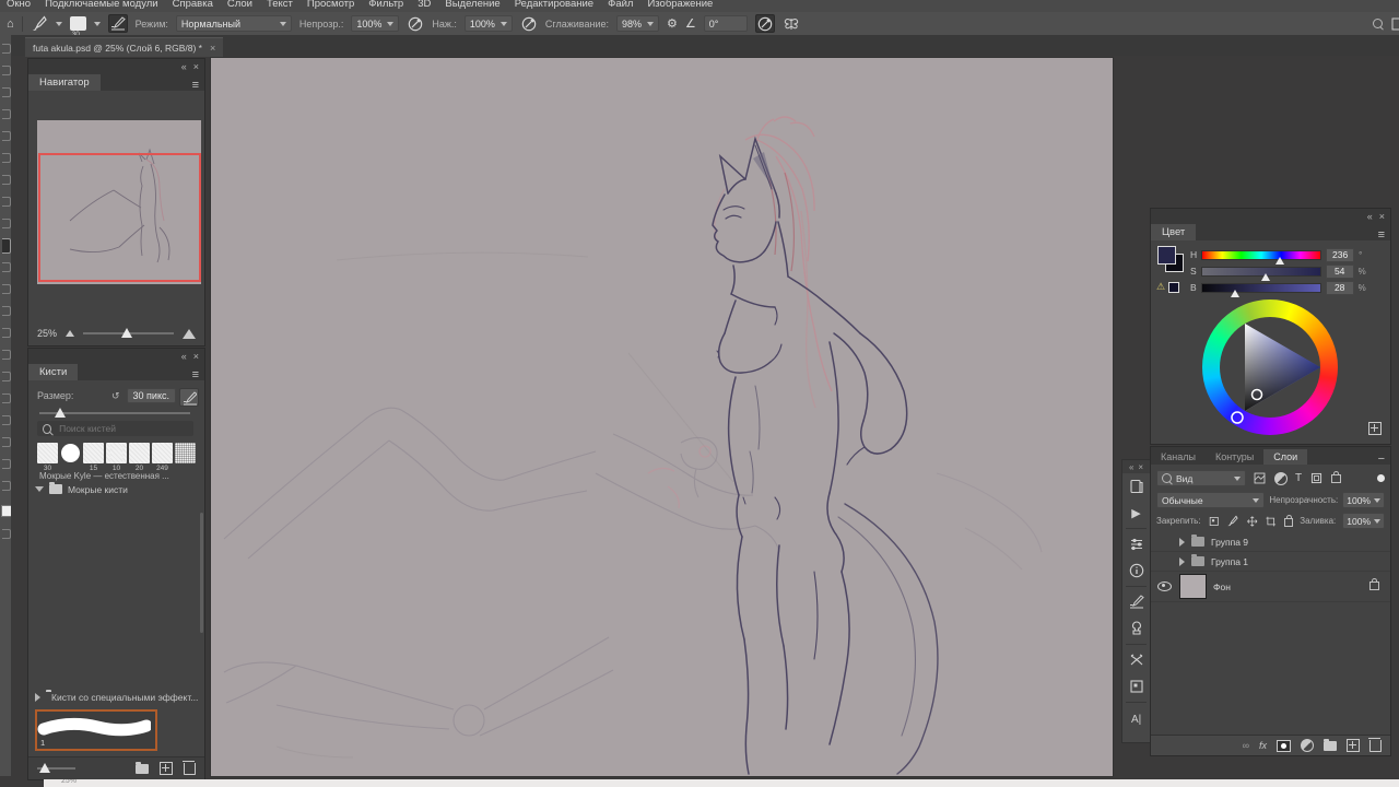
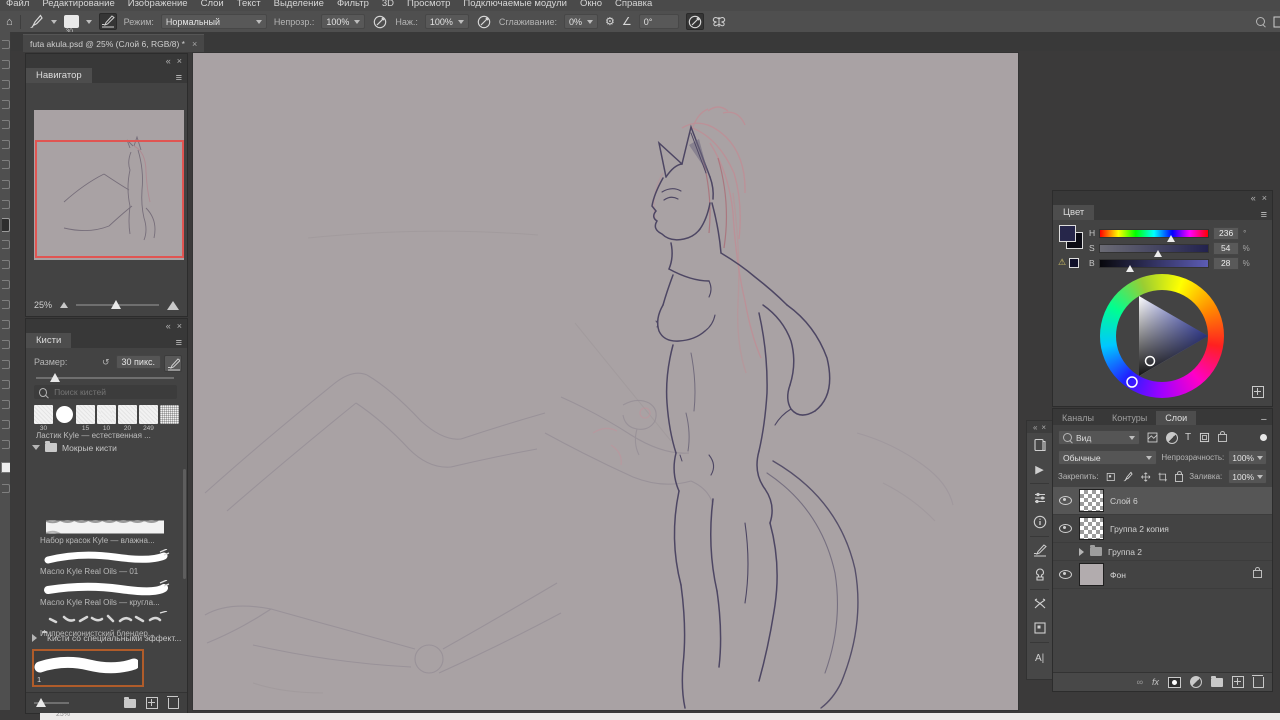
- Окно
+ Файл
- Подключаемые модули
+ Редактирование
- Справка
+ Изображение
  Слои
  Текст
- Просмотр
+ Выделение
  Фильтр
  3D
- Выделение
+ Просмотр
- Редактирование
+ Подключаемые модули
- Файл
+ Окно
- Изображение
+ Справка
  ⌂
  Режим:
  Нормальный
  Непрозр.:
  100%
  Наж.:
  100%
  Сглаживание:
- 98%
+ 0%
  ⚙
  ∠
  0°
  futa akula.psd @ 25% (Слой 6, RGB/8) *
  ×
  «
  ×
  Навигатор
  ≡
  25%
  «
  ×
  Кисти
  ≡
  Размер:
  ↺
  30 пикс.
  Поиск кистей
- Мокрые Kyle — естественная ...
+ Ластик Kyle — естественная ...
  Мокрые кисти
+ Набор красок Kyle — влажна...
+ Масло Kyle Real Oils — 01
+ Масло Kyle Real Oils — кругла...
+ Импрессионистский блендер...
  Кисти со специальными эффект...
  1
  «
  ×
  ▶
  «
  ×
  Цвет
  ≡
  ⚠
  H
  236
  °
  S
  54
  %
  B
  28
  %
  Каналы
  Контуры
  Слои
  −
  Вид
  T
  Обычные
  Непрозрачность:
  100%
  Закрепить:
  Заливка:
  100%
+ Слой 6
+ Группа 2 копия
- Группа 9
+ Группа 2
- Группа 1
  Фон
  ∞
  fx
